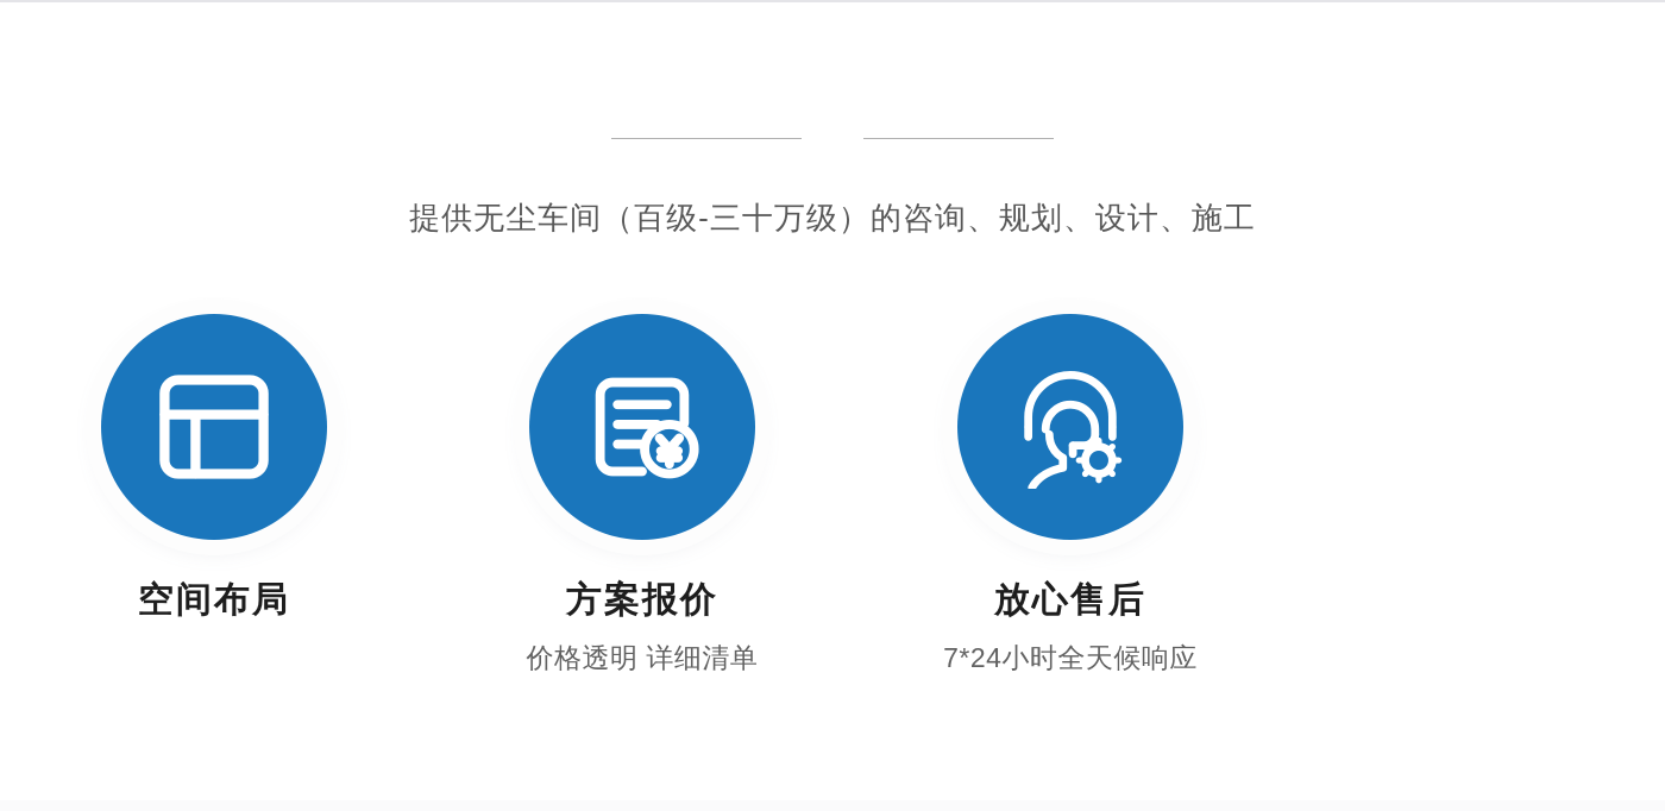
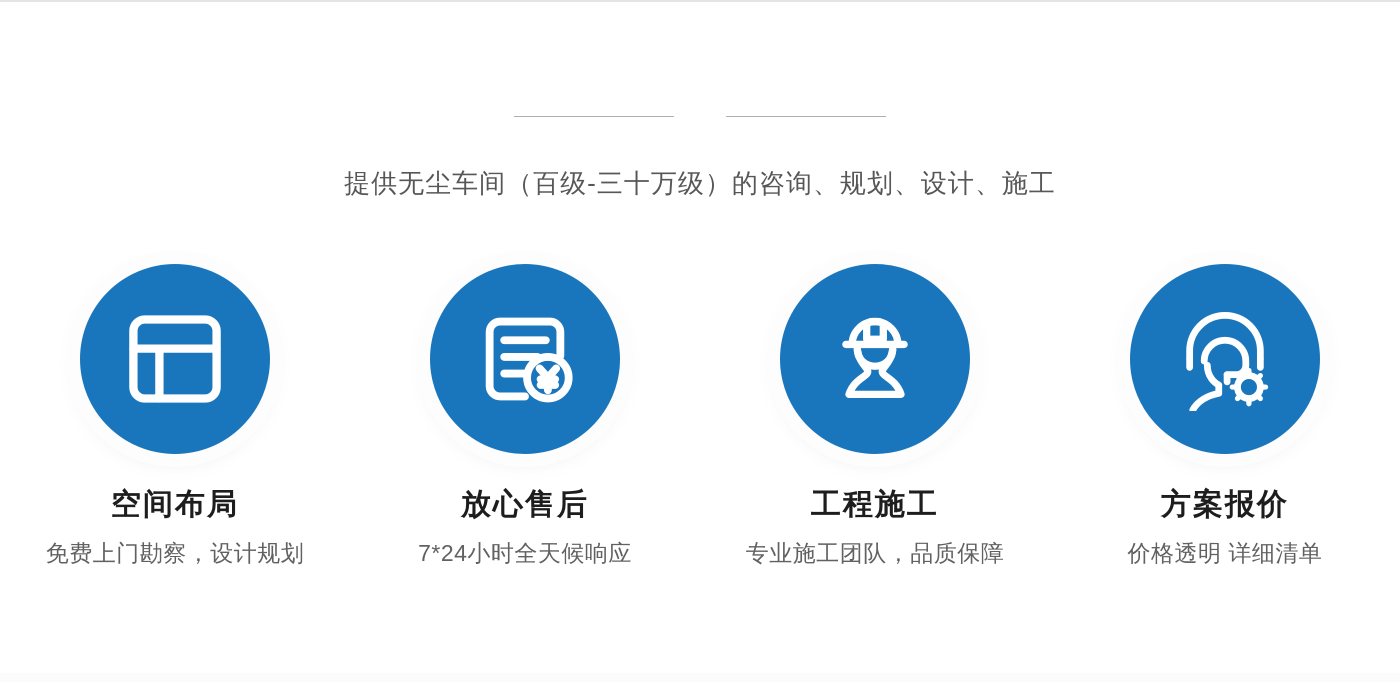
  提供无尘车间（百级-三十万级）的咨询、规划、设计、施工
  空间布局
+ 免费上门勘察，设计规划
- 方案报价
+ 放心售后
- 价格透明 详细清单
+ 7*24小时全天候响应
+ 工程施工
+ 专业施工团队，品质保障
- 放心售后
+ 方案报价
- 7*24小时全天候响应
+ 价格透明 详细清单
